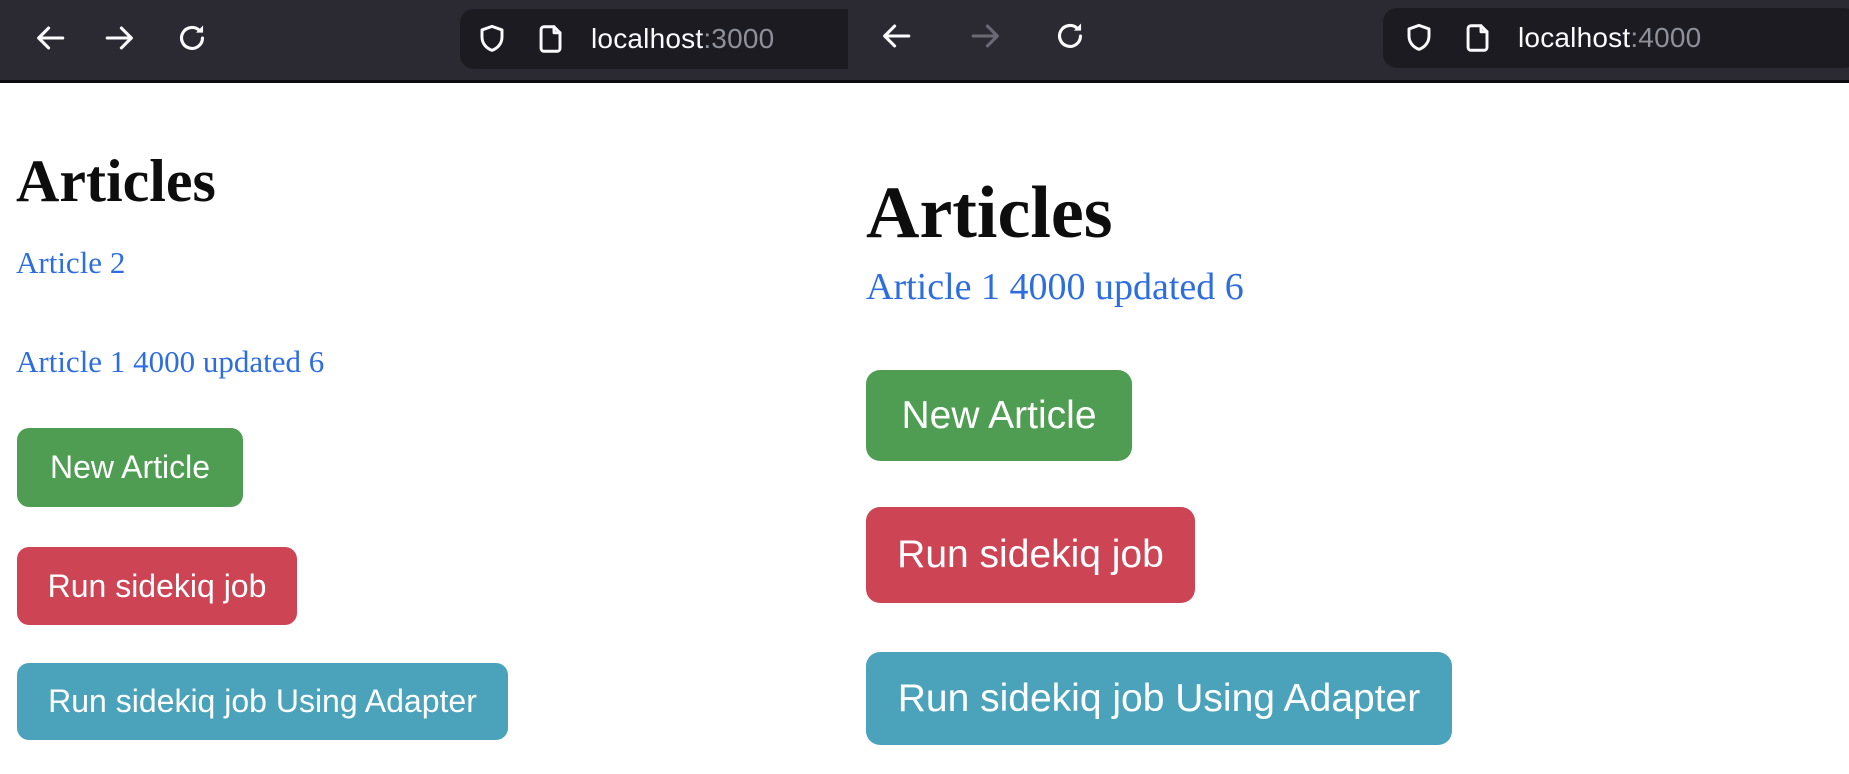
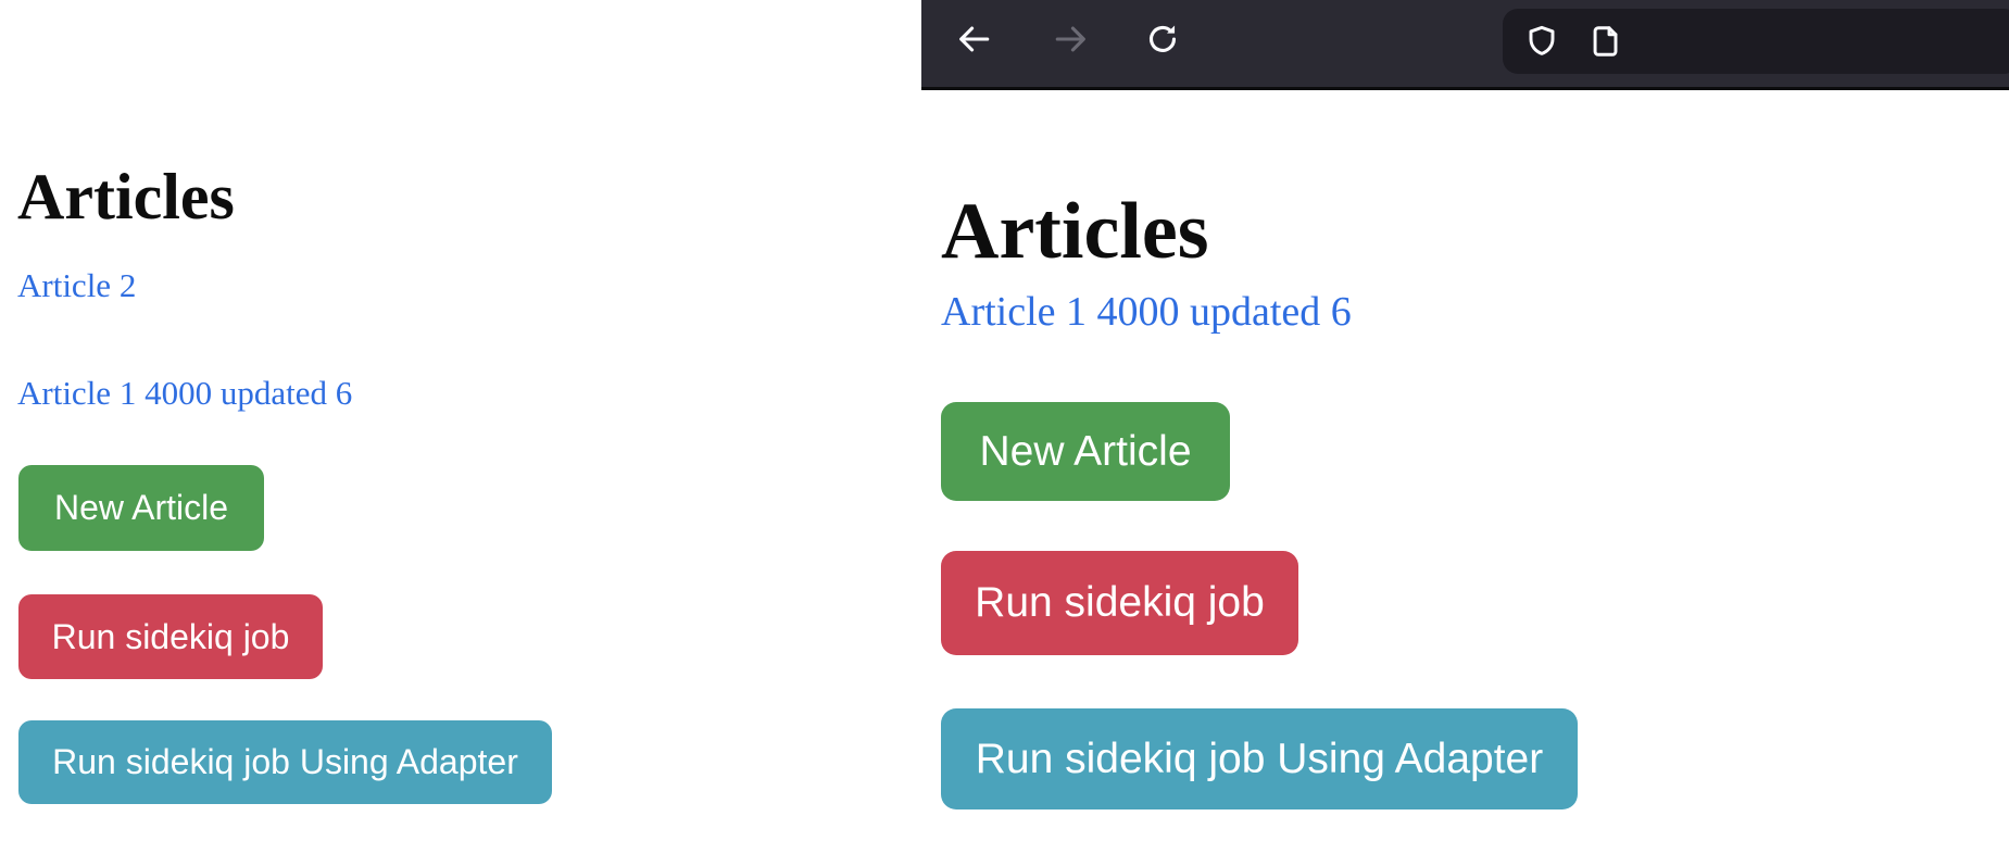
- localhost:3000
- localhost:4000
  Articles
  Article 2
  Article 1 4000 updated 6
  New Article
  Run sidekiq job
  Run sidekiq job Using Adapter
  Articles
  Article 1 4000 updated 6
  New Article
  Run sidekiq job
  Run sidekiq job Using Adapter
